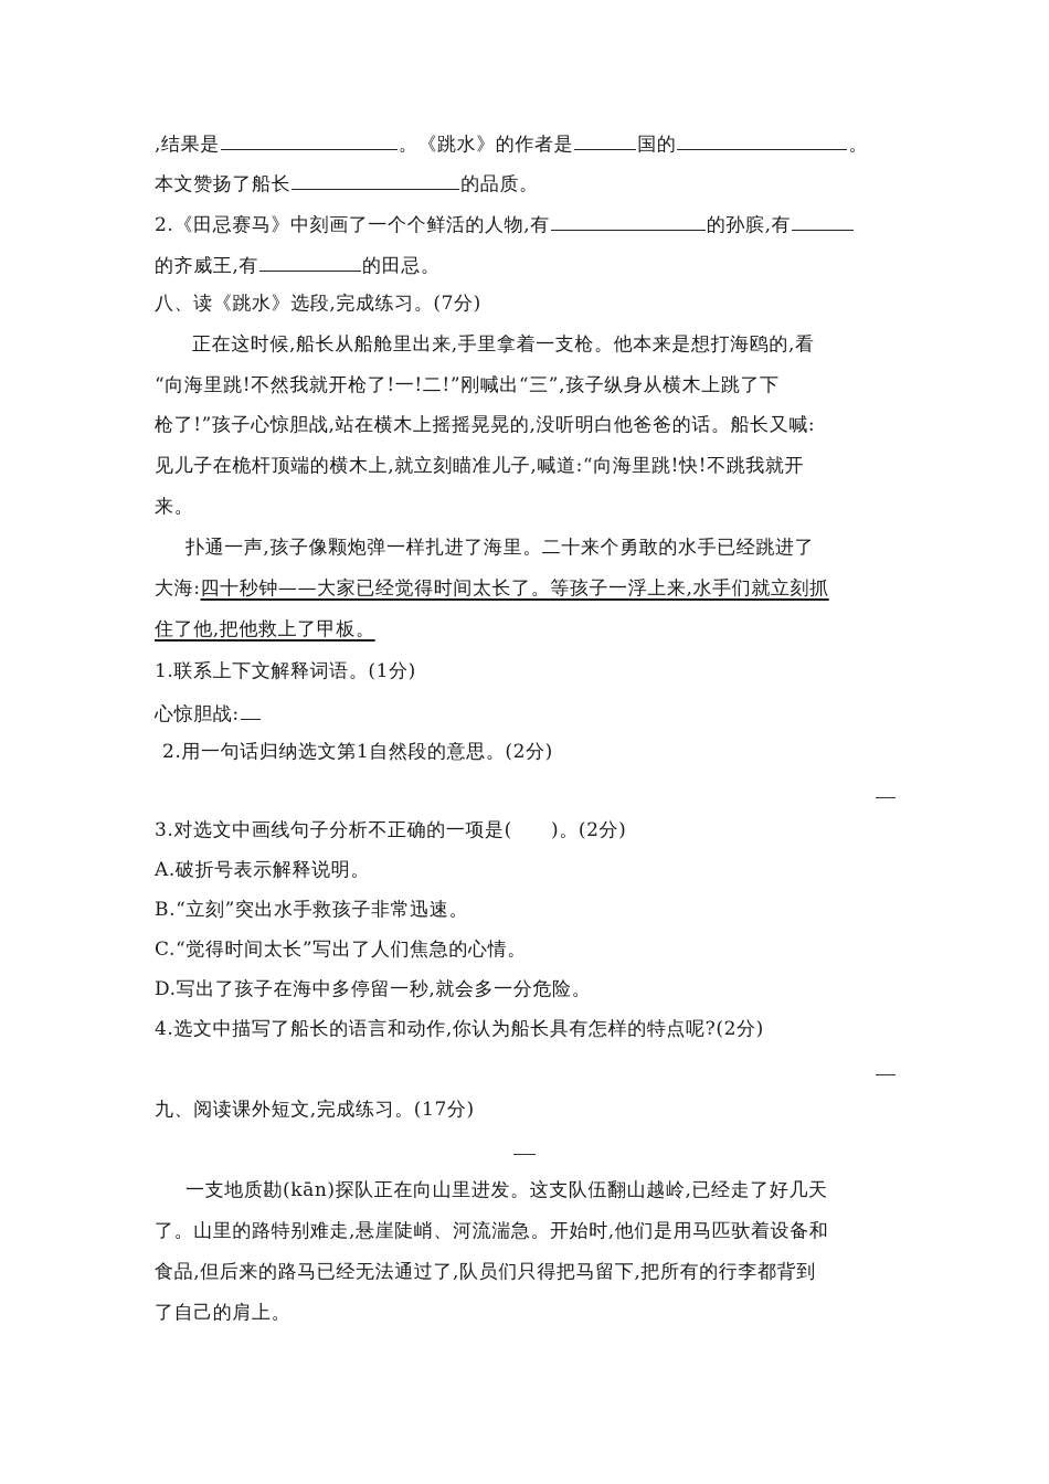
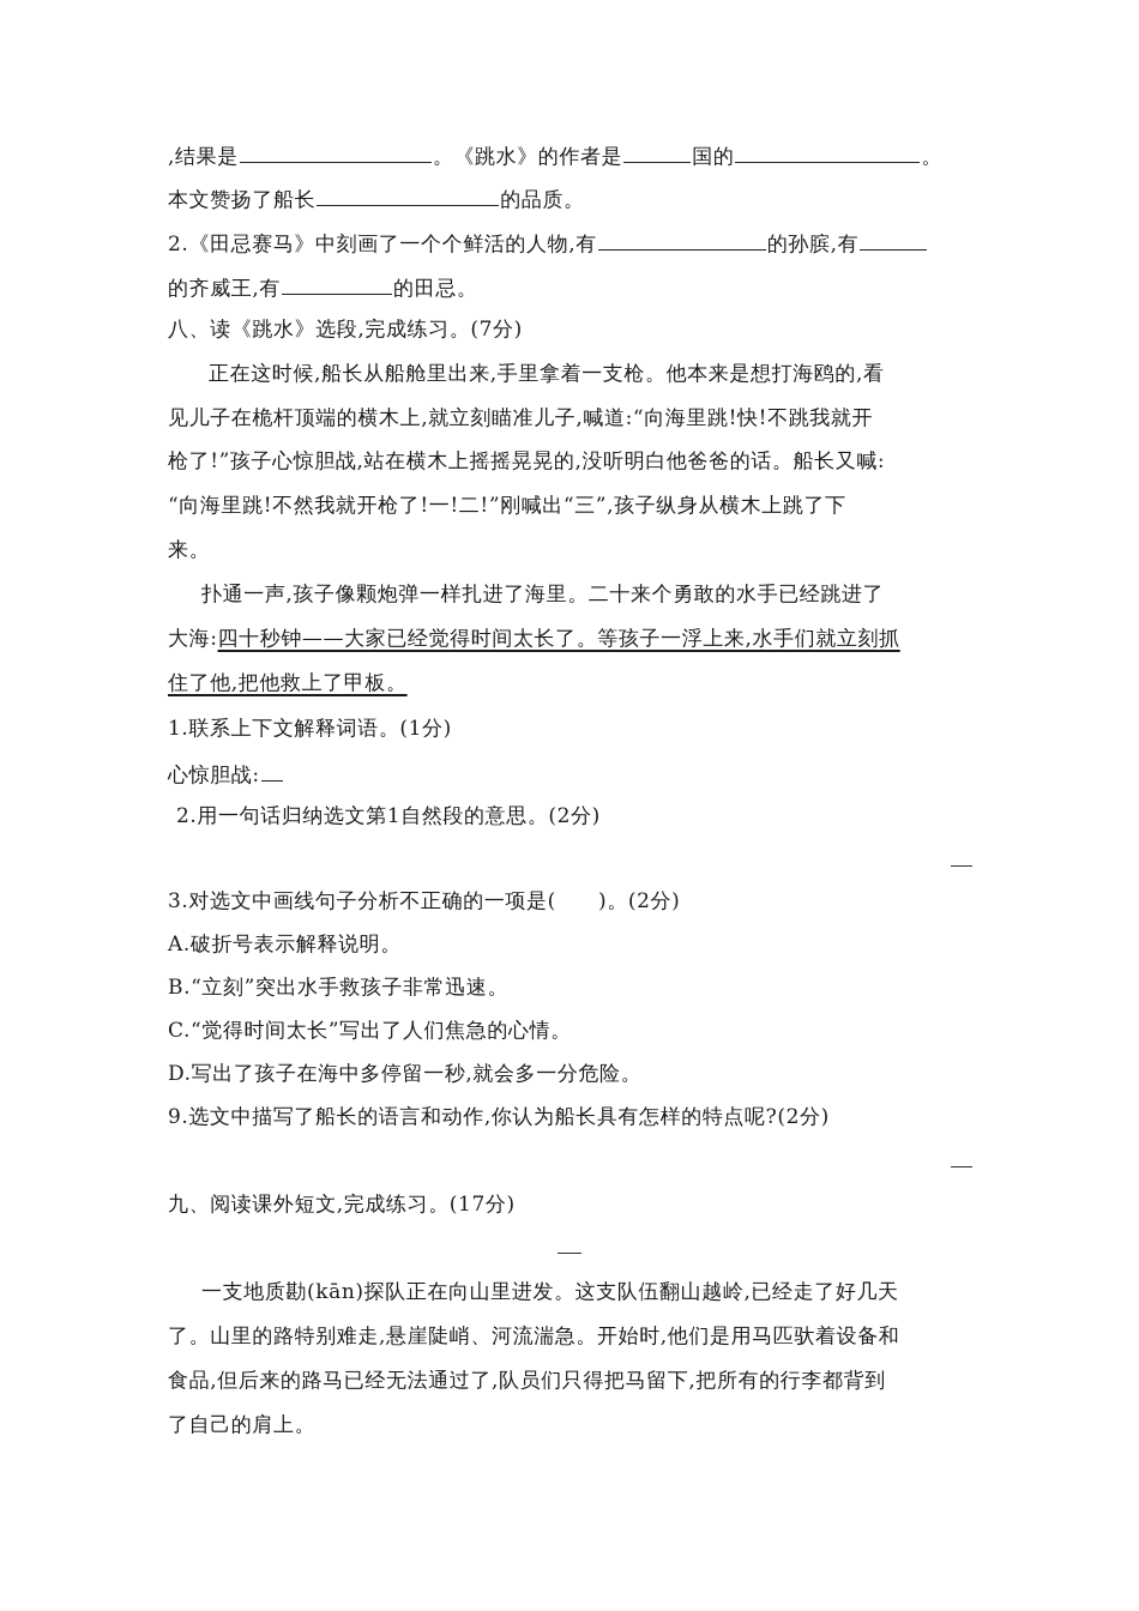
  ,结果是 。《跳水》的作者是 国的 。
  本文赞扬了船长 的品质。
  2.《田忌赛马》中刻画了一个个鲜活的人物,有 的孙膑,有
  的齐威王,有 的田忌。
  八、读《跳水》选段,完成练习。(7分)
  正在这时候,船长从船舱里出来,手里拿着一支枪。他本来是想打海鸥的,看
- “向海里跳!不然我就开枪了!一!二!”刚喊出“三”,孩子纵身从横木上跳了下
+ 见儿子在桅杆顶端的横木上,就立刻瞄准儿子,喊道:“向海里跳!快!不跳我就开
  枪了!”孩子心惊胆战,站在横木上摇摇晃晃的,没听明白他爸爸的话。船长又喊:
- 见儿子在桅杆顶端的横木上,就立刻瞄准儿子,喊道:“向海里跳!快!不跳我就开
+ “向海里跳!不然我就开枪了!一!二!”刚喊出“三”,孩子纵身从横木上跳了下
  来。
  扑通一声,孩子像颗炮弹一样扎进了海里。二十来个勇敢的水手已经跳进了
  大海:四十秒钟——大家已经觉得时间太长了。等孩子一浮上来,水手们就立刻抓
  住了他,把他救上了甲板。
  1.联系上下文解释词语。(1分)
  心惊胆战:
  2.用一句话归纳选文第1自然段的意思。(2分)
  3.对选文中画线句子分析不正确的一项是( )。(2分)
  A.破折号表示解释说明。
  B.“立刻”突出水手救孩子非常迅速。
  C.“觉得时间太长”写出了人们焦急的心情。
  D.写出了孩子在海中多停留一秒,就会多一分危险。
- 4.选文中描写了船长的语言和动作,你认为船长具有怎样的特点呢?(2分)
+ 9.选文中描写了船长的语言和动作,你认为船长具有怎样的特点呢?(2分)
  九、阅读课外短文,完成练习。(17分)
  一支地质勘(kān)探队正在向山里进发。这支队伍翻山越岭,已经走了好几天
  了。山里的路特别难走,悬崖陡峭、河流湍急。开始时,他们是用马匹驮着设备和
  食品,但后来的路马已经无法通过了,队员们只得把马留下,把所有的行李都背到
  了自己的肩上。
